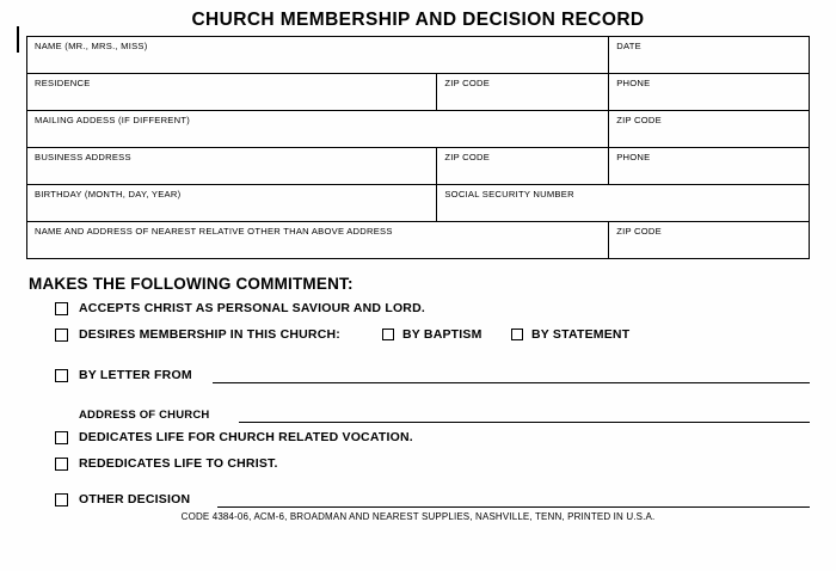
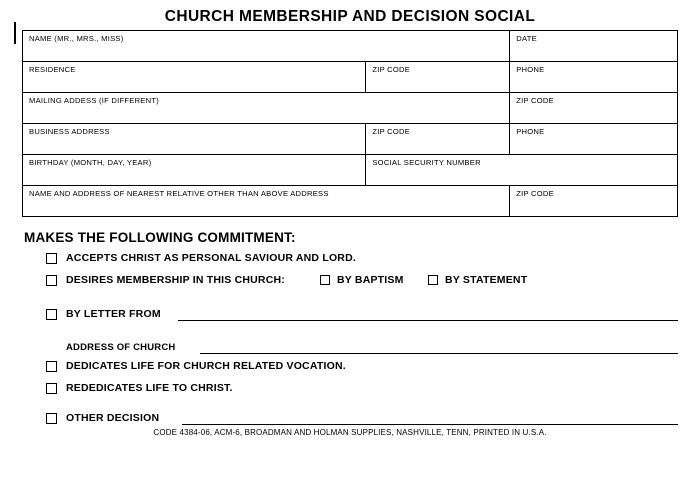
- CHURCH MEMBERSHIP AND DECISION RECORD
+ CHURCH MEMBERSHIP AND DECISION SOCIAL
  NAME (MR., MRS., MISS)
  DATE
  RESIDENCE
  ZIP CODE
  PHONE
  MAILING ADDESS (IF DIFFERENT)
  ZIP CODE
  BUSINESS ADDRESS
  ZIP CODE
  PHONE
  BIRTHDAY (MONTH, DAY, YEAR)
  SOCIAL SECURITY NUMBER
  NAME AND ADDRESS OF NEAREST RELATIVE OTHER THAN ABOVE ADDRESS
  ZIP CODE
  MAKES THE FOLLOWING COMMITMENT:
  ACCEPTS CHRIST AS PERSONAL SAVIOUR AND LORD.
  DESIRES MEMBERSHIP IN THIS CHURCH:
  BY BAPTISM
  BY STATEMENT
  BY LETTER FROM
  ADDRESS OF CHURCH
  DEDICATES LIFE FOR CHURCH RELATED VOCATION.
  REDEDICATES LIFE TO CHRIST.
  OTHER DECISION
- CODE 4384-06, ACM-6, BROADMAN AND NEAREST SUPPLIES, NASHVILLE, TENN, PRINTED IN U.S.A.
+ CODE 4384-06, ACM-6, BROADMAN AND HOLMAN SUPPLIES, NASHVILLE, TENN, PRINTED IN U.S.A.
